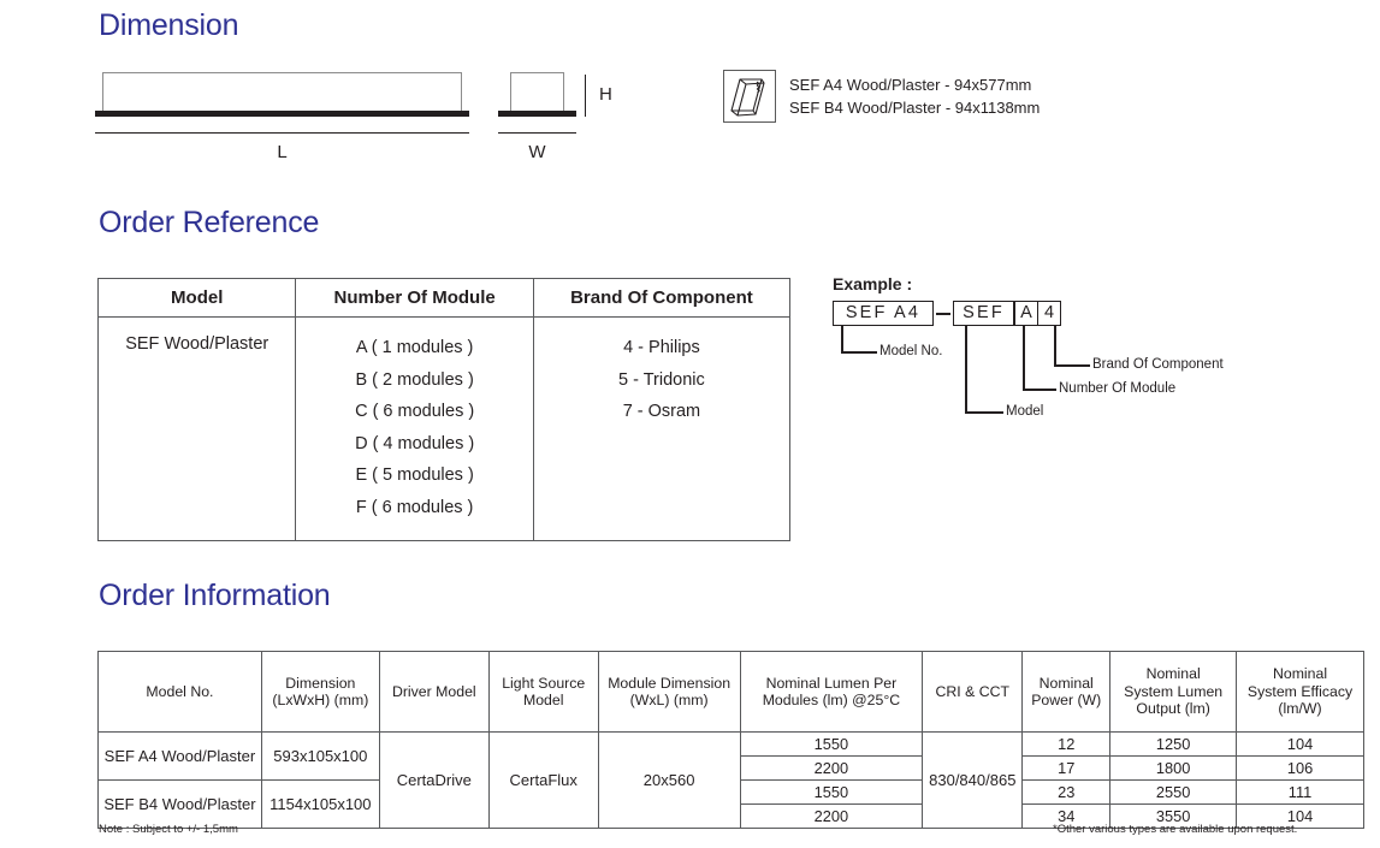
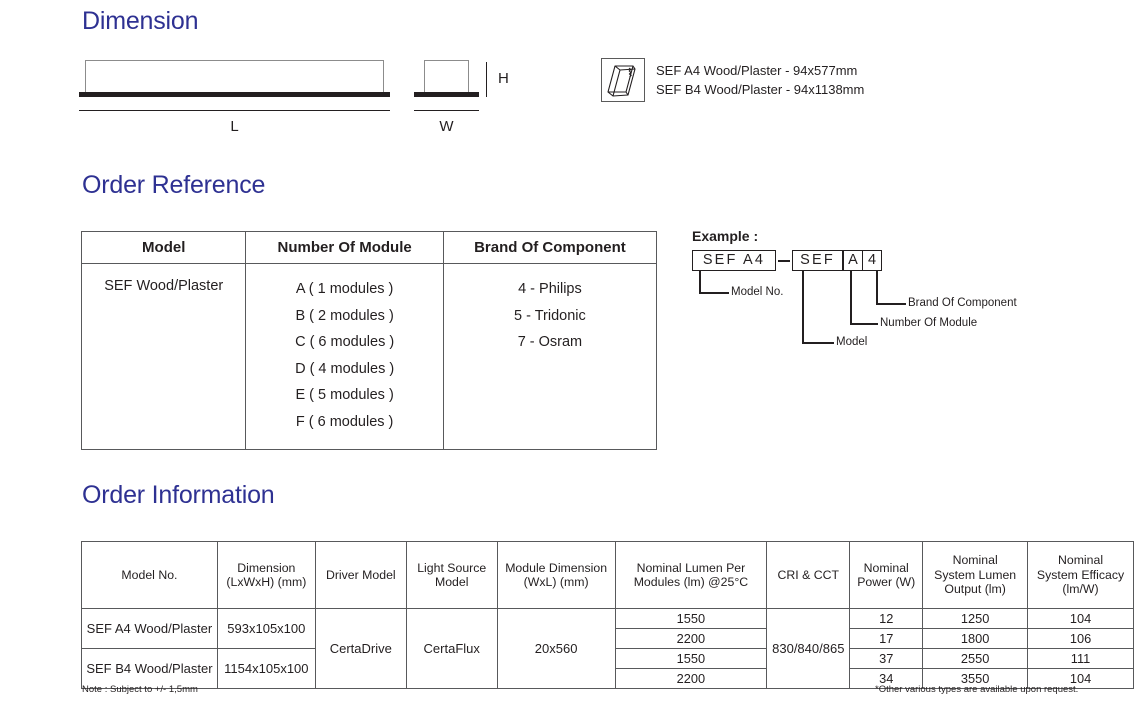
  Dimension
  L
  W
  H
  SEF A4 Wood/Plaster - 94x577mm
  SEF B4 Wood/Plaster - 94x1138mm
  Order Reference
  Model	Number Of Module	Brand Of Component
  SEF Wood/Plaster	A ( 1 modules ) B ( 2 modules ) C ( 6 modules ) D ( 4 modules ) E ( 5 modules ) F ( 6 modules )	4 - Philips 5 - Tridonic 7 - Osram
  Example :
  SEF A4
  SEF
  A
  4
  Model No.
  Model
  Number Of Module
  Brand Of Component
  Order Information
  Model No.	Dimension (LxWxH) (mm)	Driver Model	Light Source Model	Module Dimension (WxL) (mm)	Nominal Lumen Per Modules (lm) @25°C	CRI & CCT	Nominal Power (W)	Nominal System Lumen Output (lm)	Nominal System Efficacy (lm/W)
  SEF A4 Wood/Plaster	593x105x100	CertaDrive	CertaFlux	20x560	1550	830/840/865	12	1250	104
  2200	17	1800	106
- SEF B4 Wood/Plaster	1154x105x100	1550	23	2550	111
+ SEF B4 Wood/Plaster	1154x105x100	1550	37	2550	111
  2200	34	3550	104
  Note : Subject to +/- 1,5mm
  *Other various types are available upon request.
